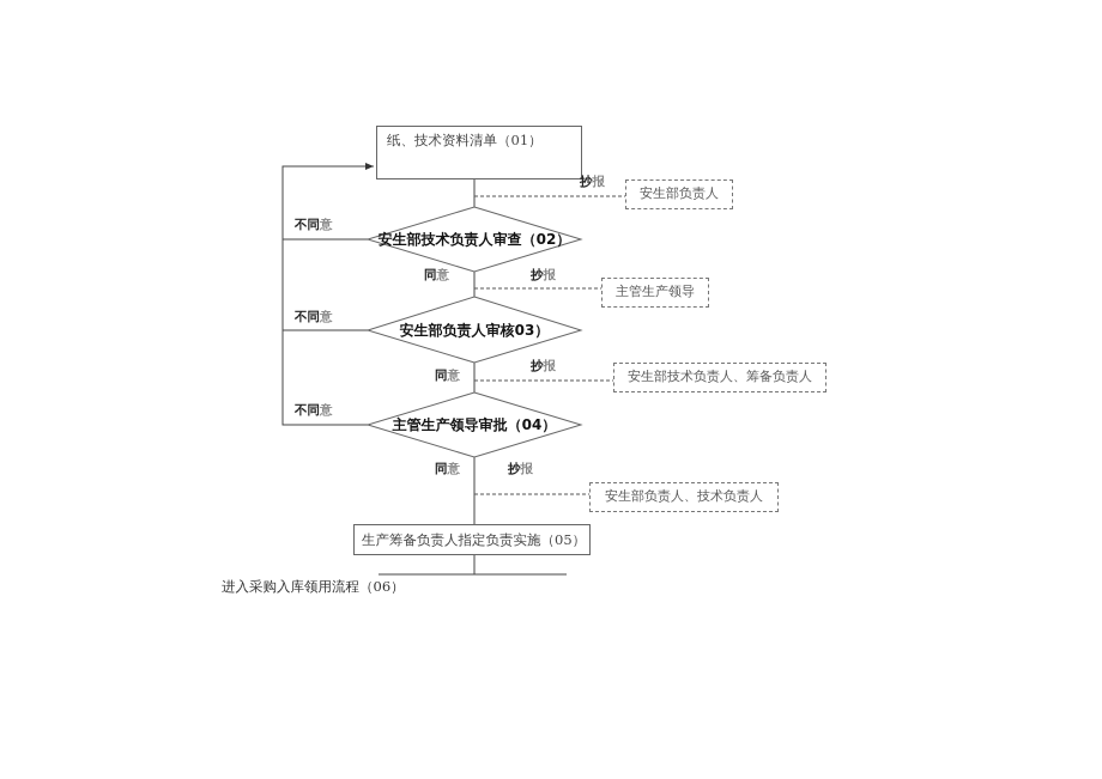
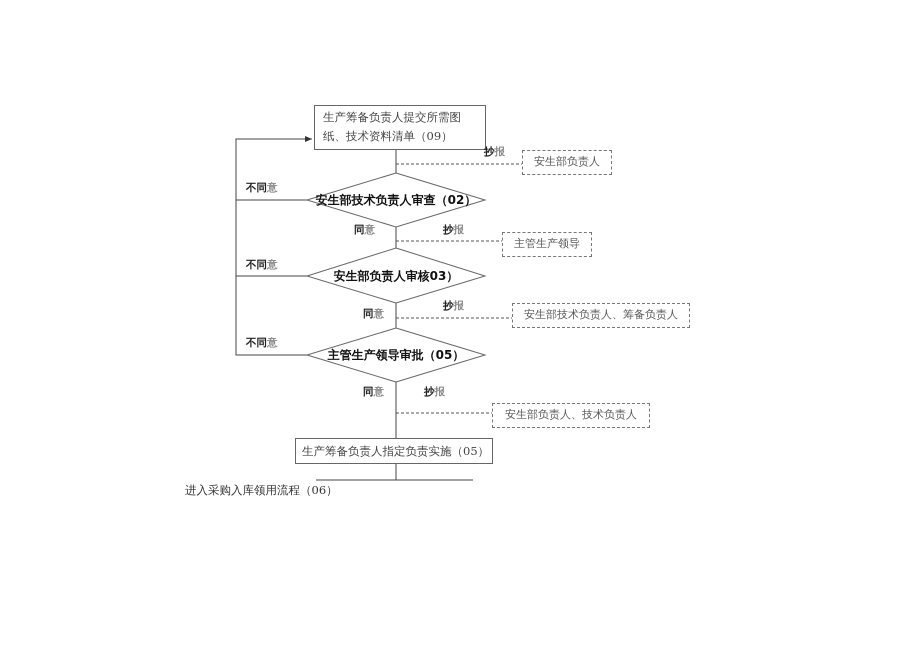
+ 生产筹备负责人提交所需图
- 纸、技术资料清单（01）
+ 纸、技术资料清单（09）
  安生部技术负责人审查（02）
  安生部负责人审核03）
- 主管生产领导审批（04）
+ 主管生产领导审批（05）
  不同意
  不同意
  不同意
  同意
  同意
  同意
  抄报
  抄报
  抄报
  抄报
  安生部负责人
  主管生产领导
  安生部技术负责人、筹备负责人
  安生部负责人、技术负责人
  生产筹备负责人指定负责实施（05）
  进入采购入库领用流程（06）
